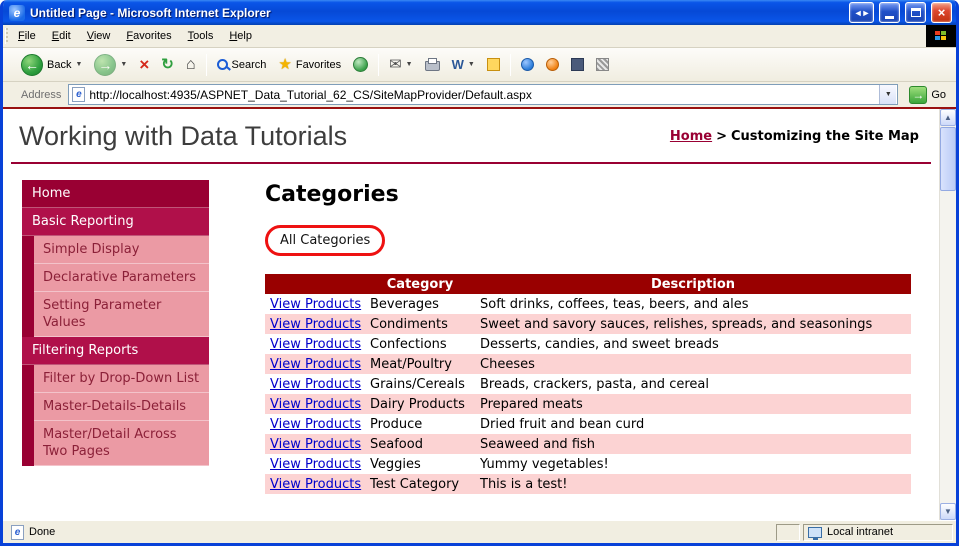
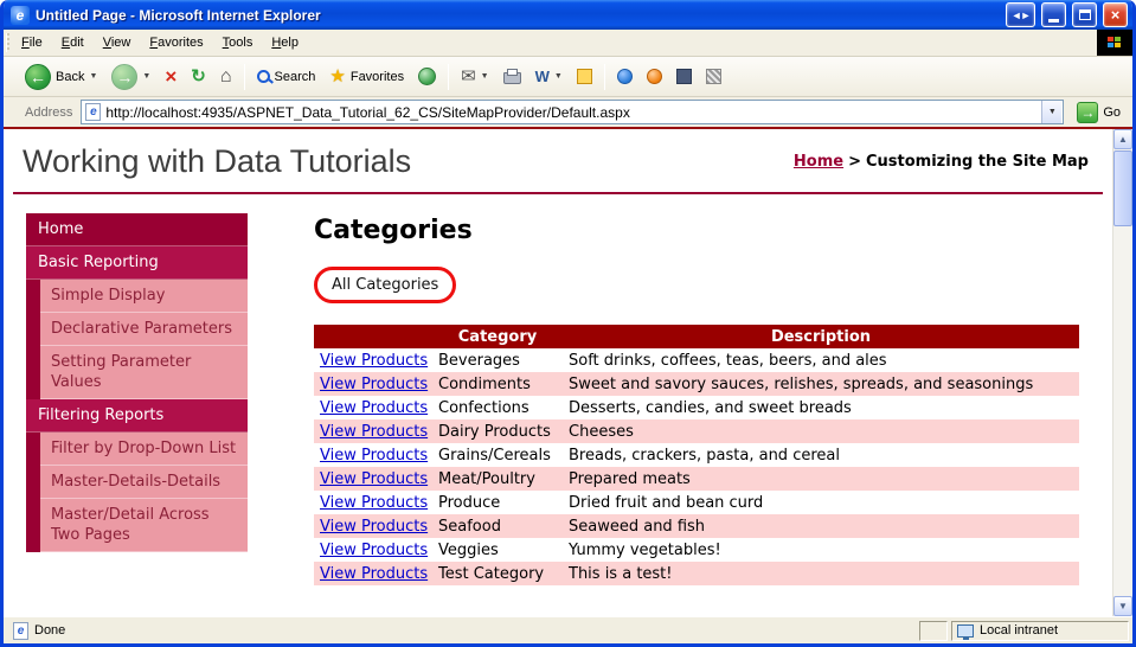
  e
  Untitled Page - Microsoft Internet Explorer
  ◄►
  ×
  File
  Edit
  View
  Favorites
  Tools
  Help
  ←
  Back
  →
  ×
  ↻
  ⌂
  Search
  ★
  Favorites
  ✉
  W
  Address
  e
  http://localhost:4935/ASPNET_Data_Tutorial_62_CS/SiteMapProvider/Default.aspx
  →
  Go
  Working with Data Tutorials
  Home > Customizing the Site Map
  Home
  Basic Reporting
  Simple Display
  Declarative Parameters
  Setting Parameter Values
  Filtering Reports
  Filter by Drop-Down List
  Master-Details-Details
  Master/Detail Across Two Pages
  Categories
  All Categories
  	Category	Description
  View Products	Beverages	Soft drinks, coffees, teas, beers, and ales
  View Products	Condiments	Sweet and savory sauces, relishes, spreads, and seasonings
  View Products	Confections	Desserts, candies, and sweet breads
- View Products	Meat/Poultry	Cheeses
+ View Products	Dairy Products	Cheeses
  View Products	Grains/Cereals	Breads, crackers, pasta, and cereal
- View Products	Dairy Products	Prepared meats
+ View Products	Meat/Poultry	Prepared meats
  View Products	Produce	Dried fruit and bean curd
  View Products	Seafood	Seaweed and fish
  View Products	Veggies	Yummy vegetables!
  View Products	Test Category	This is a test!
  ▲
  ▼
  e
  Done
  Local intranet
